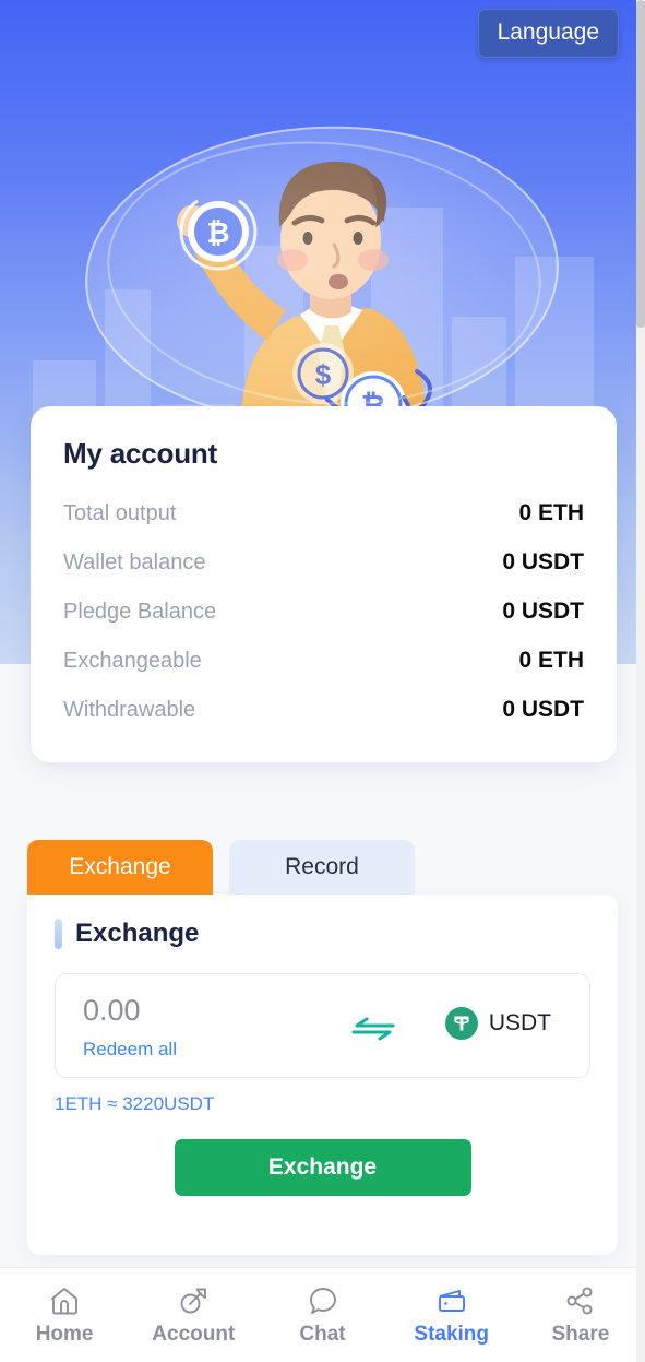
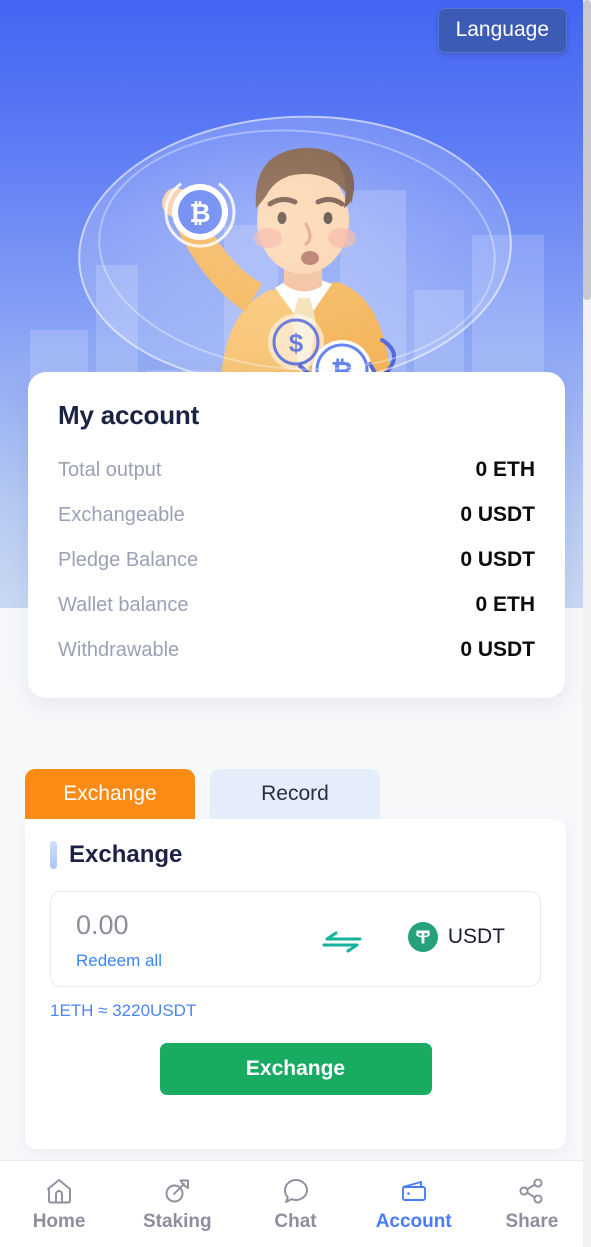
  Language
  My account
  Total output
  0 ETH
- Wallet balance
+ Exchangeable
  0 USDT
  Pledge Balance
  0 USDT
- Exchangeable
+ Wallet balance
  0 ETH
  Withdrawable
  0 USDT
  Exchange
  Record
  Exchange
  0.00
  Redeem all
  USDT
  1ETH ≈ 3220USDT
  Exchange
  Home
- Account
+ Staking
  Chat
- Staking
+ Account
  Share
